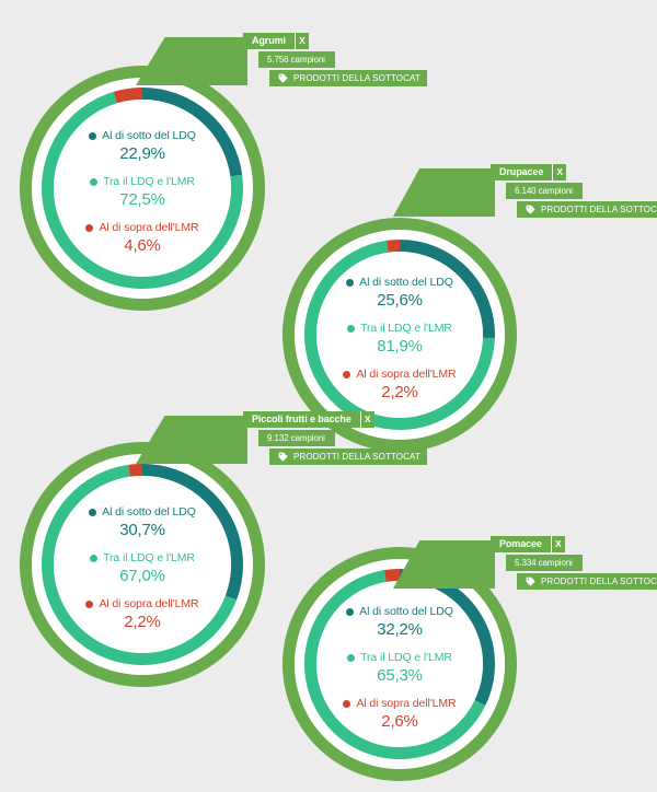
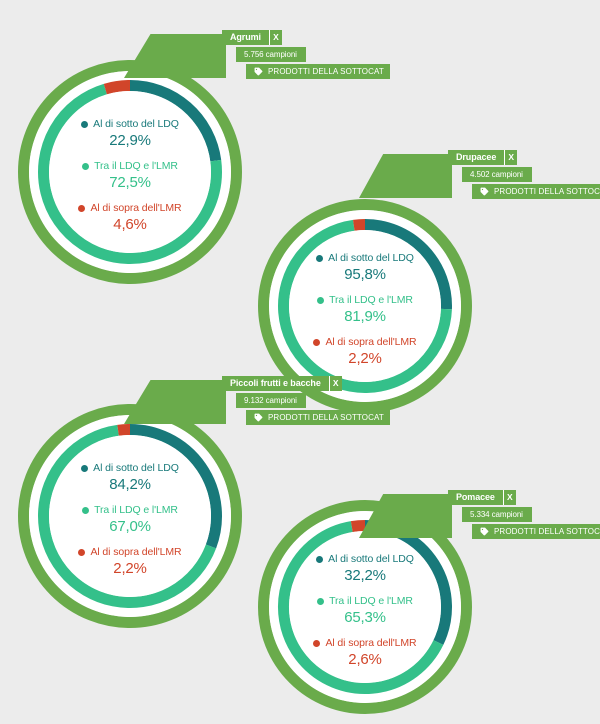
  Al di sotto del LDQ
  22,9%
  Tra il LDQ e l'LMR
  72,5%
  Al di sopra dell'LMR
  4,6%
  Agrumi
  X
  5.756 campioni
  PRODOTTI DELLA SOTTOCAT
  Al di sotto del LDQ
- 25,6%
+ 95,8%
  Tra il LDQ e l'LMR
  81,9%
  Al di sopra dell'LMR
  2,2%
  Drupacee
  X
- 6.140 campioni
+ 4.502 campioni
  PRODOTTI DELLA SOTTOC
  Al di sotto del LDQ
- 30,7%
+ 84,2%
  Tra il LDQ e l'LMR
  67,0%
  Al di sopra dell'LMR
  2,2%
  Piccoli frutti e bacche
  X
  9.132 campioni
  PRODOTTI DELLA SOTTOCAT
  Al di sotto del LDQ
  32,2%
  Tra il LDQ e l'LMR
  65,3%
  Al di sopra dell'LMR
  2,6%
  Pomacee
  X
  5.334 campioni
  PRODOTTI DELLA SOTTOC
